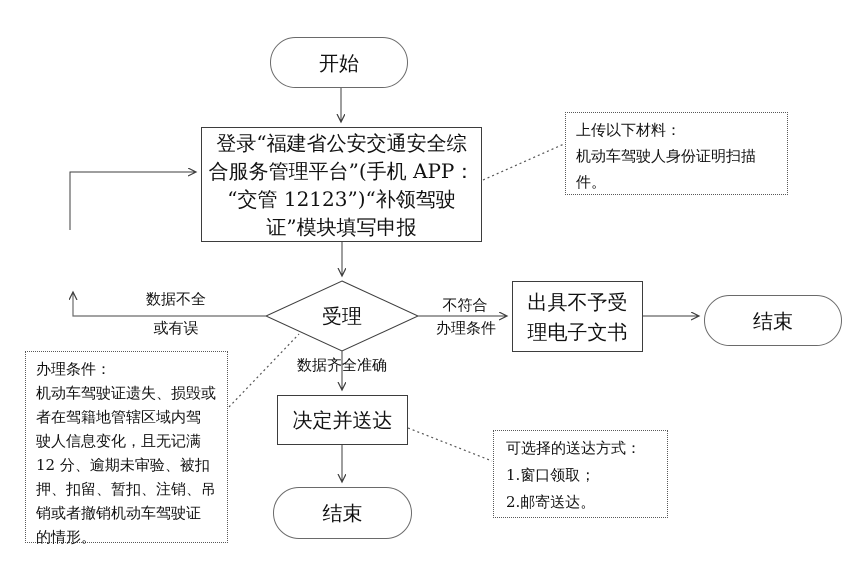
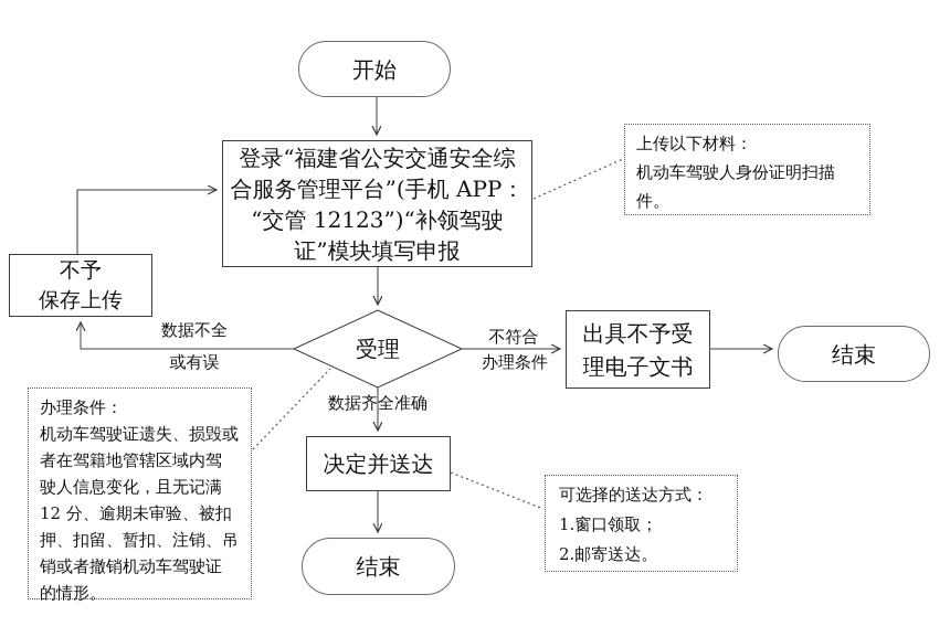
  开始
  登录“福建省公安交通安全综
  合服务管理平台”(手机 APP：
  “交管 12123”)“补领驾驶
  证”模块填写申报
  上传以下材料：
  机动车驾驶人身份证明扫描
  件。
  受理
+ 不予
+ 保存上传
  出具不予受
  理电子文书
  结束
  决定并送达
  结束
  办理条件：
  机动车驾驶证遗失、损毁或
  者在驾籍地管辖区域内驾
  驶人信息变化，且无记满
  12 分、逾期未审验、被扣
  押、扣留、暂扣、注销、吊
  销或者撤销机动车驾驶证
  的情形。
  可选择的送达方式：
  1.窗口领取；
  2.邮寄送达。
  数据不全
  或有误
  不符合
  办理条件
  数据齐全准确
